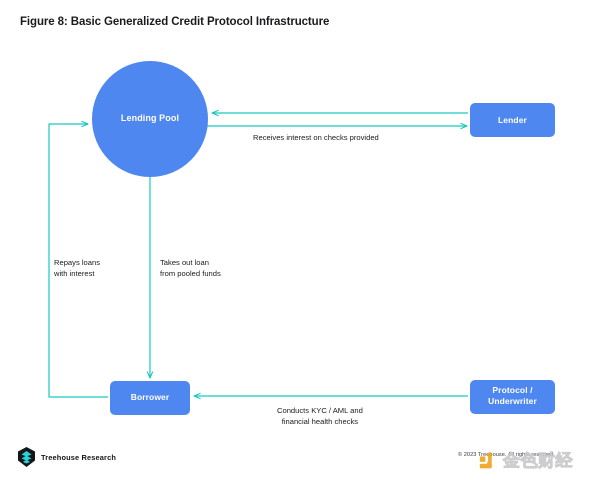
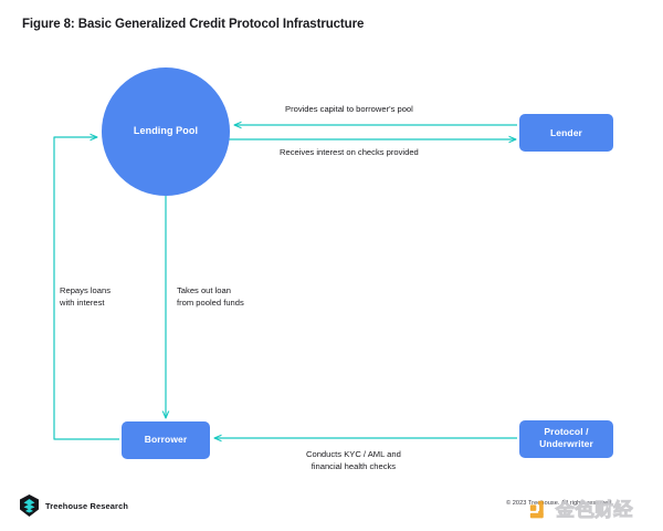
  Figure 8: Basic Generalized Credit Protocol Infrastructure
  Lending Pool
  Lender
  Protocol / Underwriter
  Borrower
+ Provides capital to borrower's pool
  Receives interest on checks provided
  Repays loans
  with interest
  Takes out loan
  from pooled funds
  Conducts KYC / AML and
  financial health checks
  Treehouse Research
  金色财经
